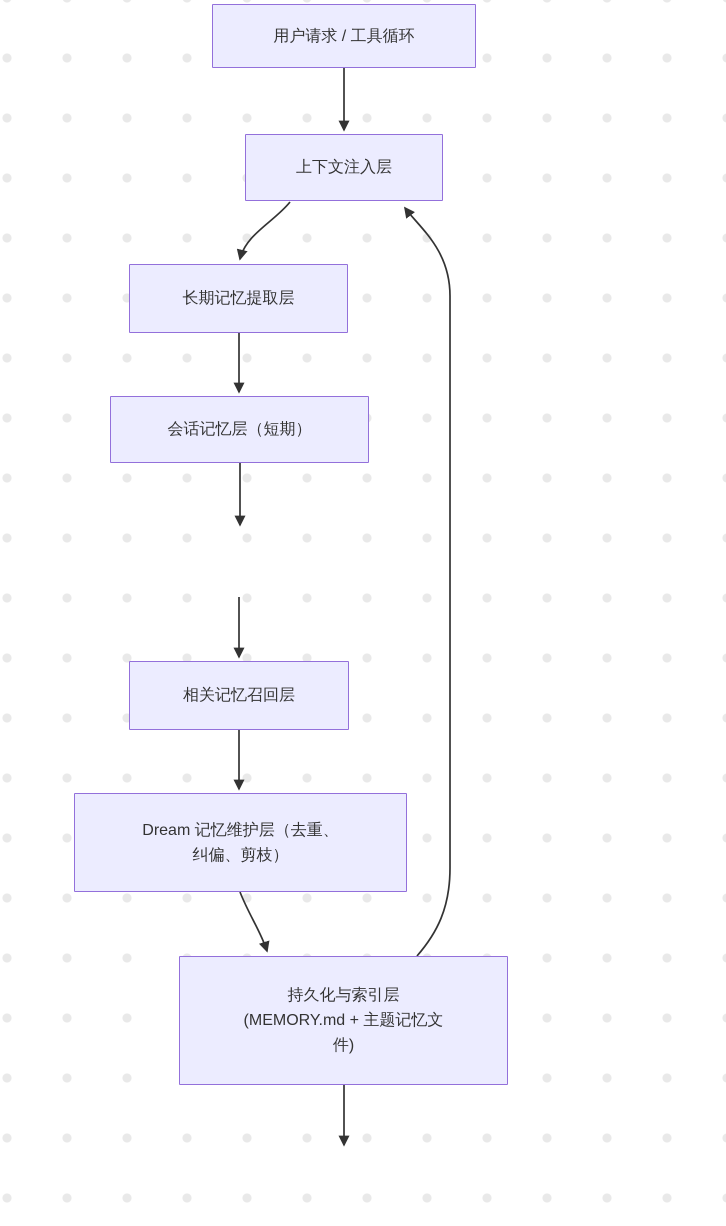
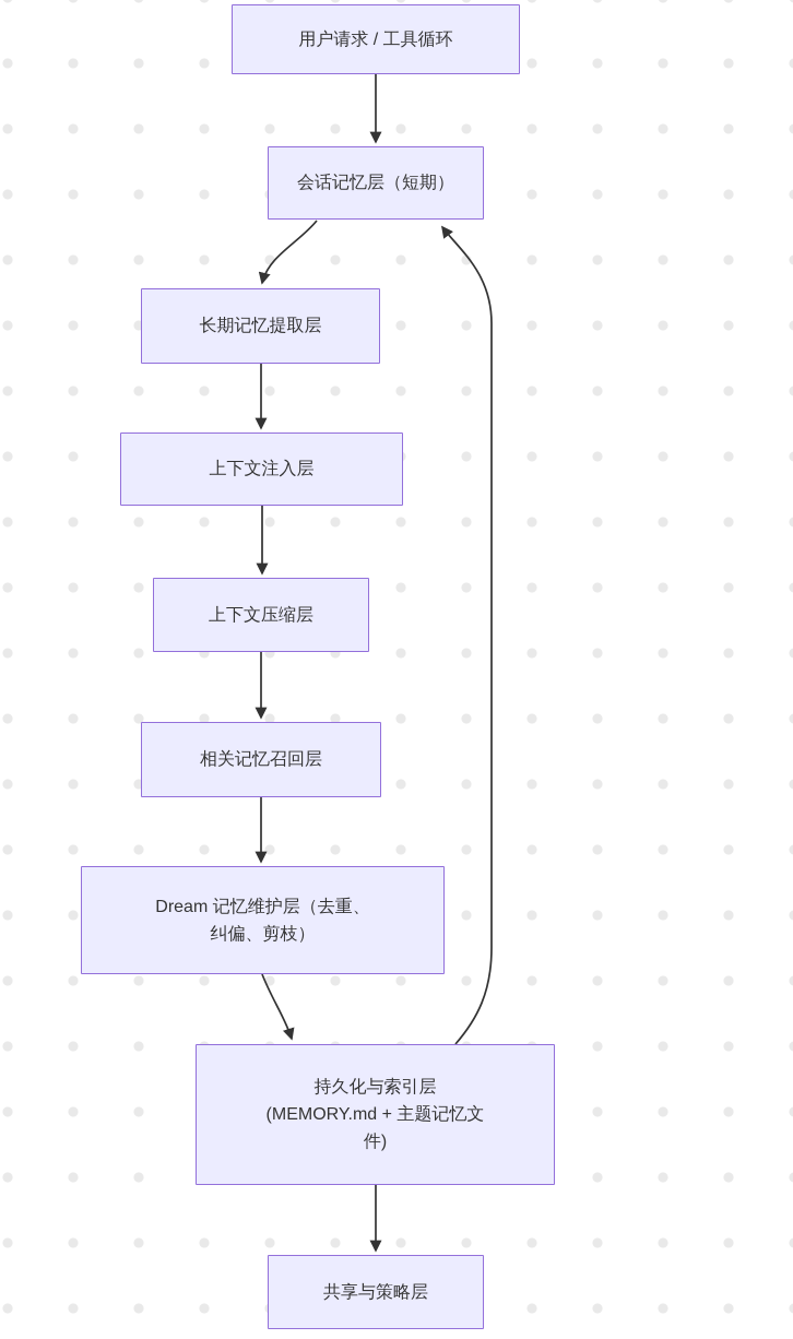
  用户请求 / 工具循环
- 上下文注入层
+ 会话记忆层（短期）
  长期记忆提取层
- 会话记忆层（短期）
+ 上下文注入层
+ 上下文压缩层
  相关记忆召回层
  Dream 记忆维护层（去重、
  纠偏、剪枝）
  持久化与索引层
  (MEMORY.md + 主题记忆文
  件)
+ 共享与策略层
